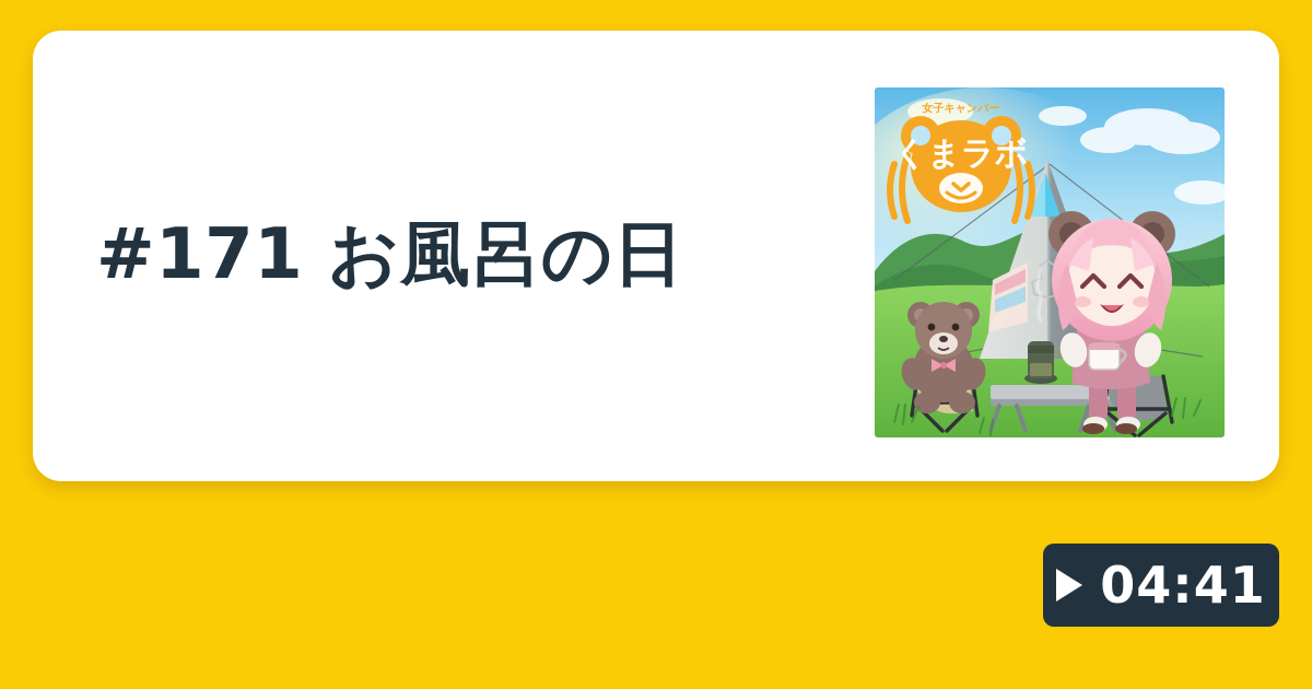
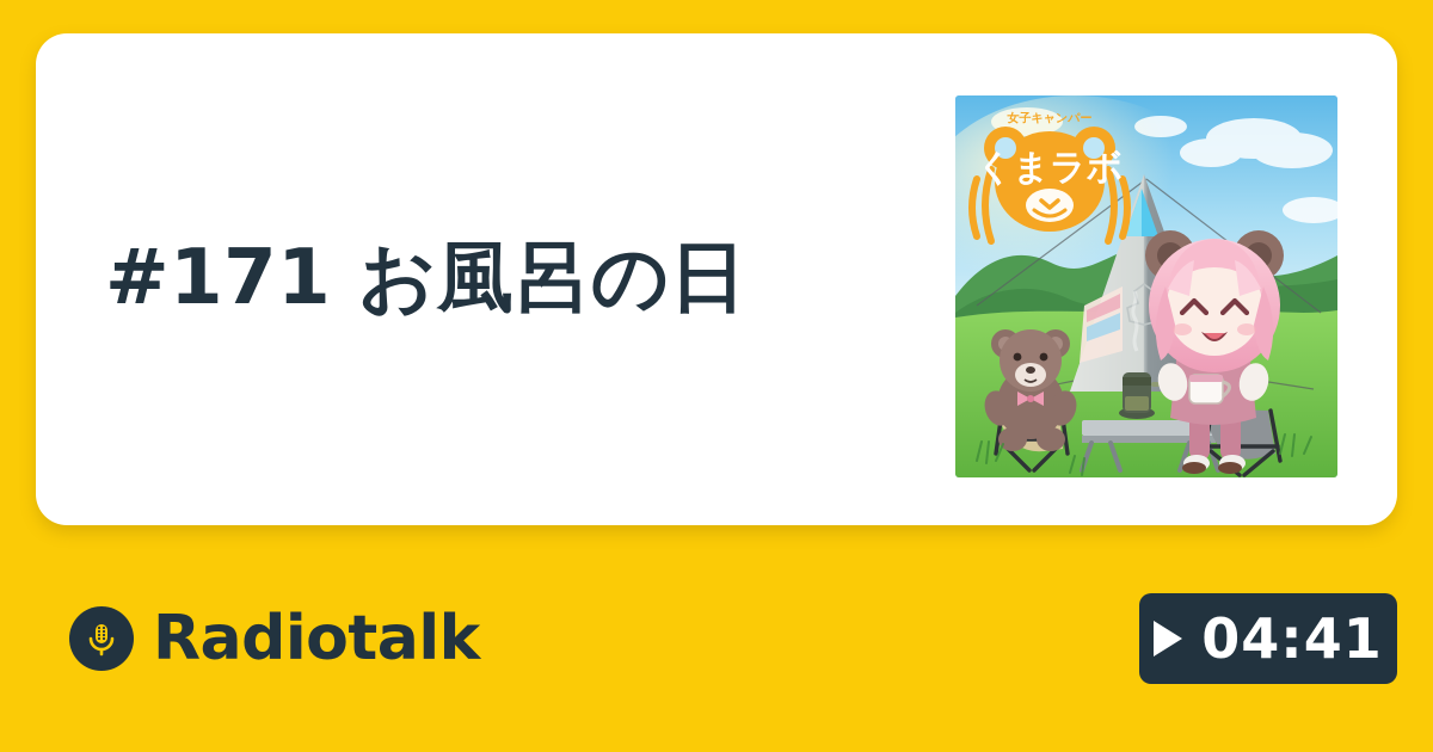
  #171 お風呂の日
  女子キャンパー
  くまラボ
+ Radiotalk
  04:41
